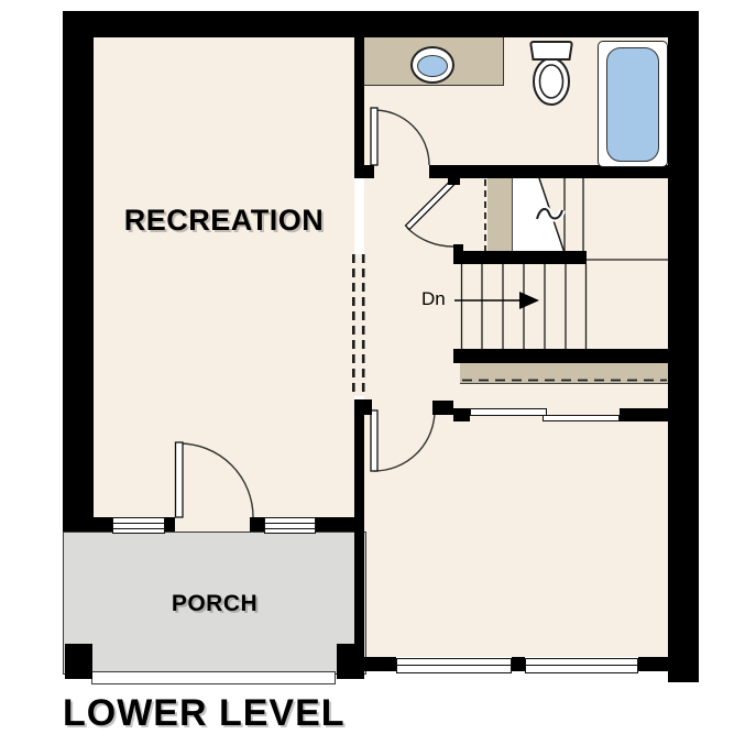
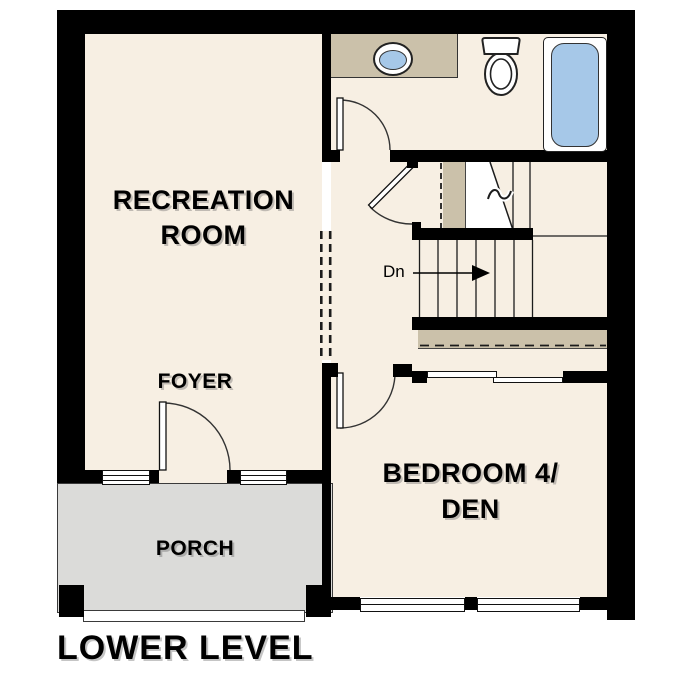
  RECREATION
+ ROOM
+ FOYER
+ BEDROOM 4/
+ DEN
  PORCH
  Dn
  LOWER LEVEL
